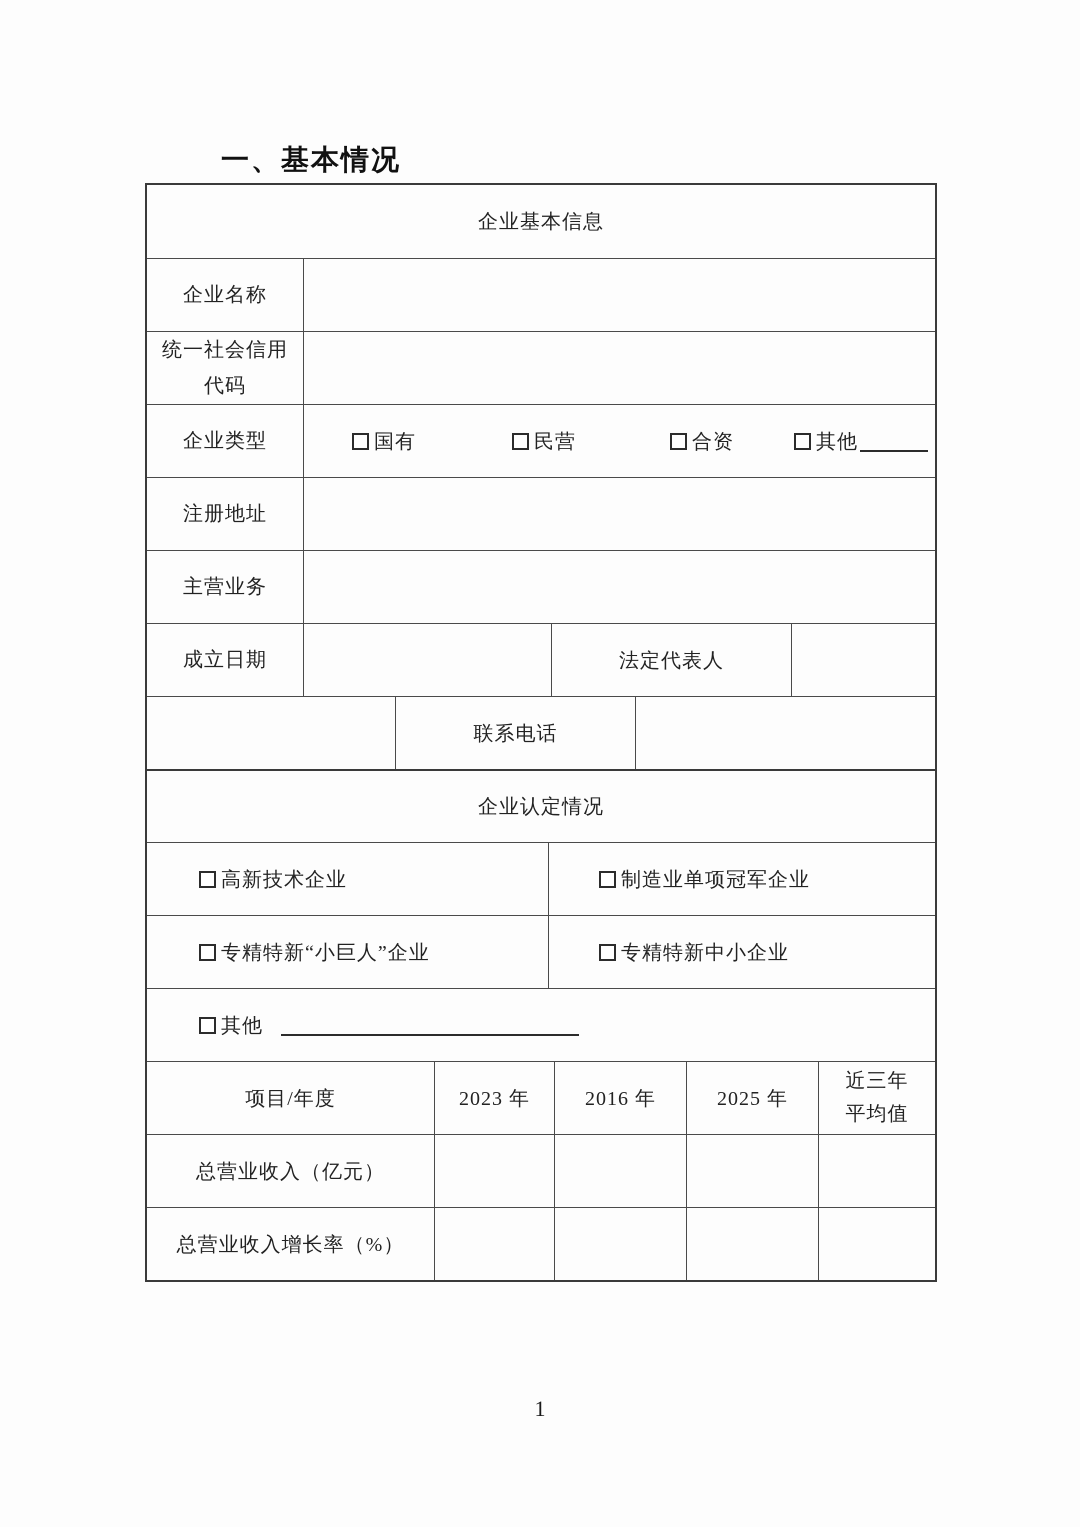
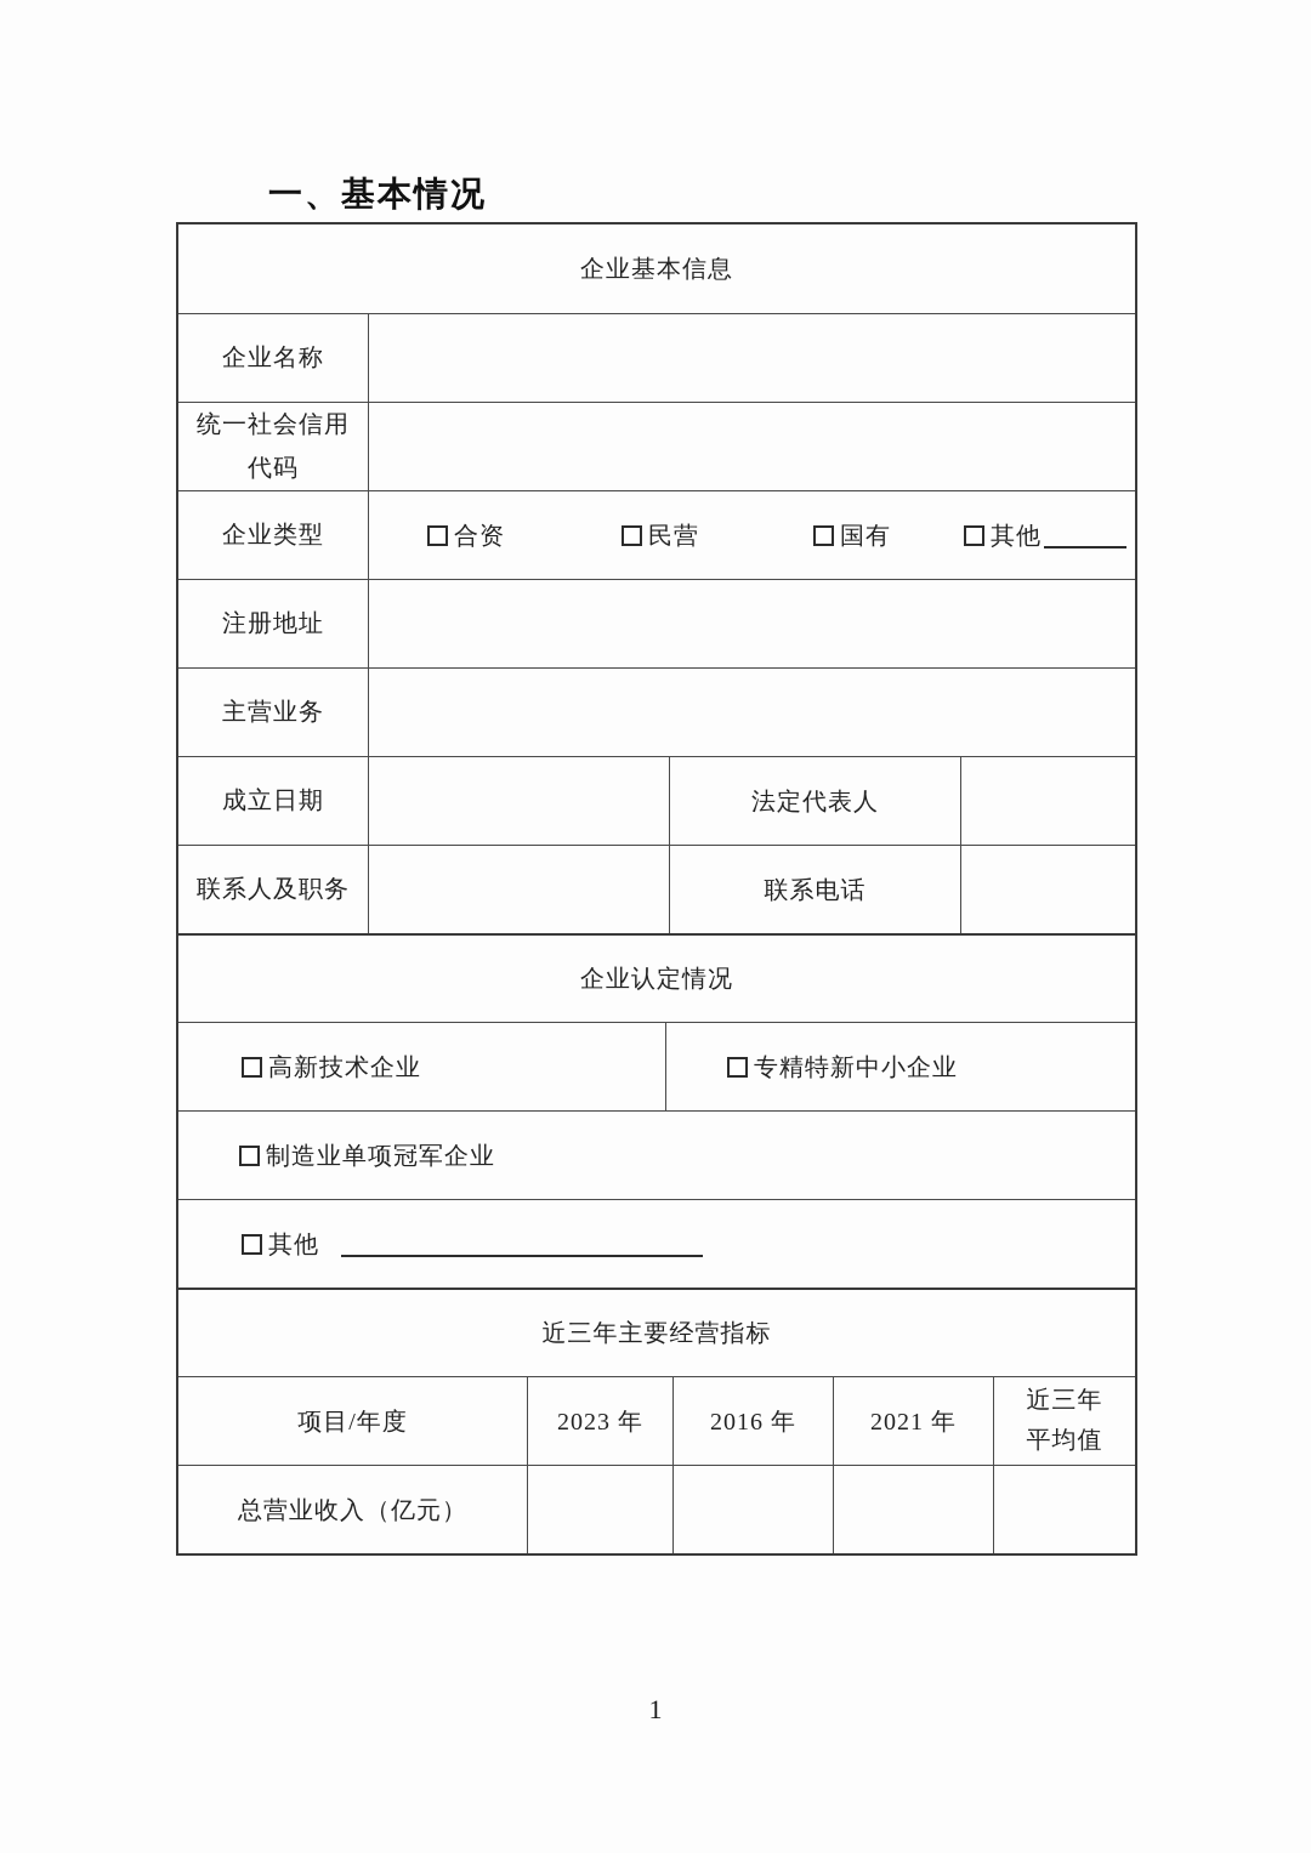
  一、基本情况
  企业基本信息
  企业名称
  统一社会信用代码
  企业类型
- 国有
+ 合资
  民营
- 合资
+ 国有
  其他
  注册地址
  主营业务
  成立日期
  法定代表人
+ 联系人及职务
  联系电话
  企业认定情况
  高新技术企业
- 制造业单项冠军企业
+ 专精特新中小企业
- 专精特新“小巨人”企业
- 专精特新中小企业
+ 制造业单项冠军企业
  其他
+ 近三年主要经营指标
  项目/年度
  2023 年
  2016 年
- 2025 年
+ 2021 年
  近三年
  平均值
  总营业收入（亿元）
- 总营业收入增长率（%）
  1
